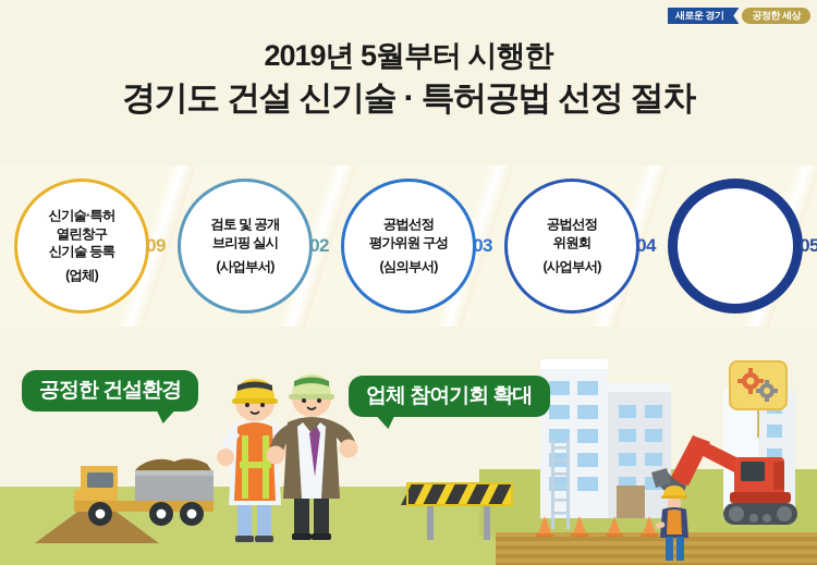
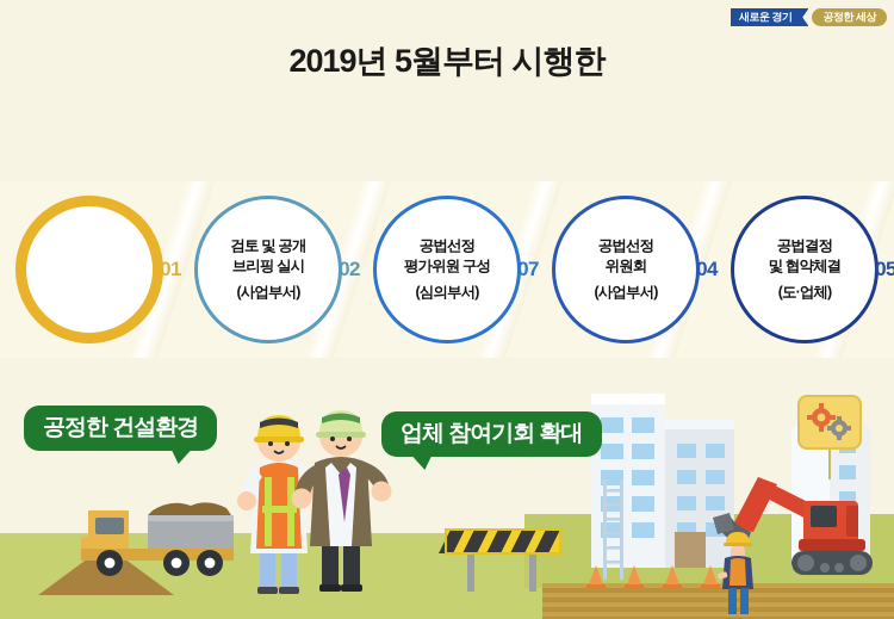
  새로운 경기
  공정한 세상
  2019년 5월부터 시행한
- 경기도 건설 신기술 · 특허공법 선정 절차
- 신기술·특허
- 열린창구
- 신기술 등록
- (업체)
- 09
+ 01
  검토 및 공개
  브리핑 실시
  (사업부서)
  02
  공법선정
  평가위원 구성
  (심의부서)
- 03
+ 07
  공법선정
  위원회
  (사업부서)
  04
+ 공법결정
+ 및 협약체결
+ (도·업체)
  05
  공정한 건설환경
  업체 참여기회 확대
